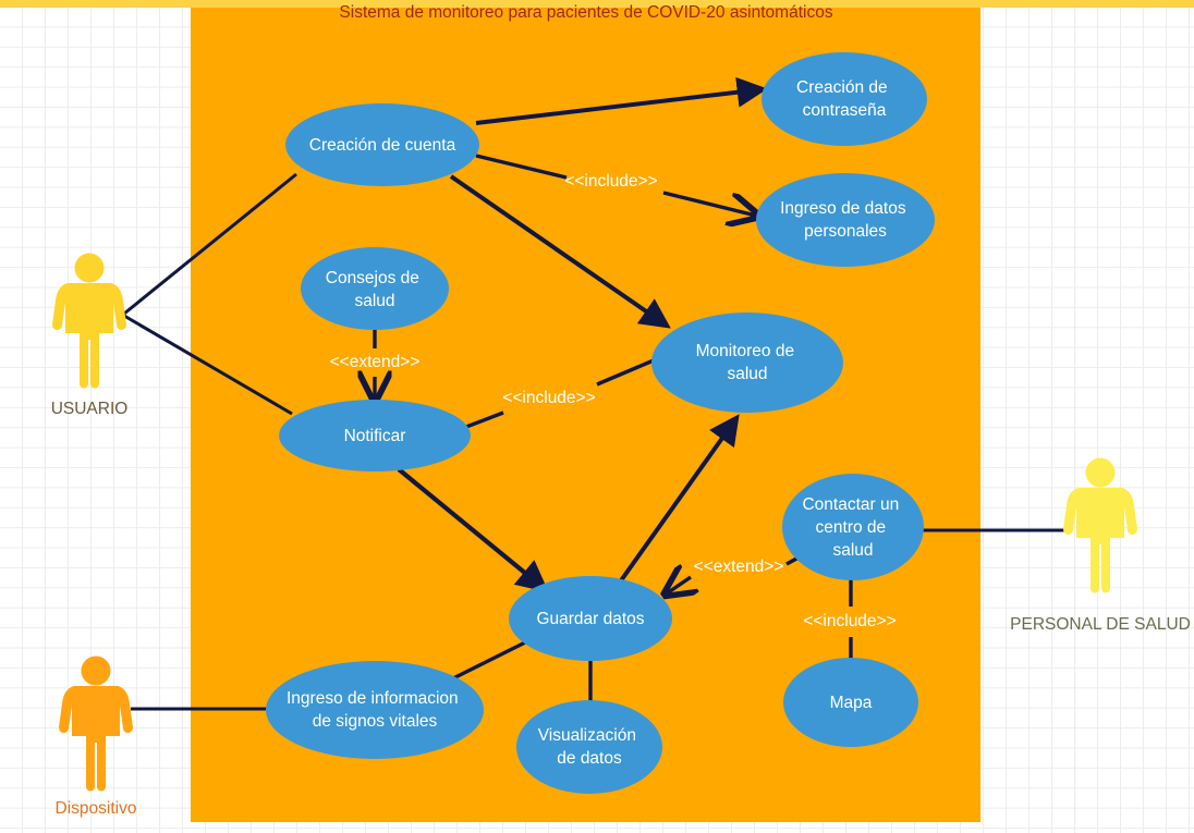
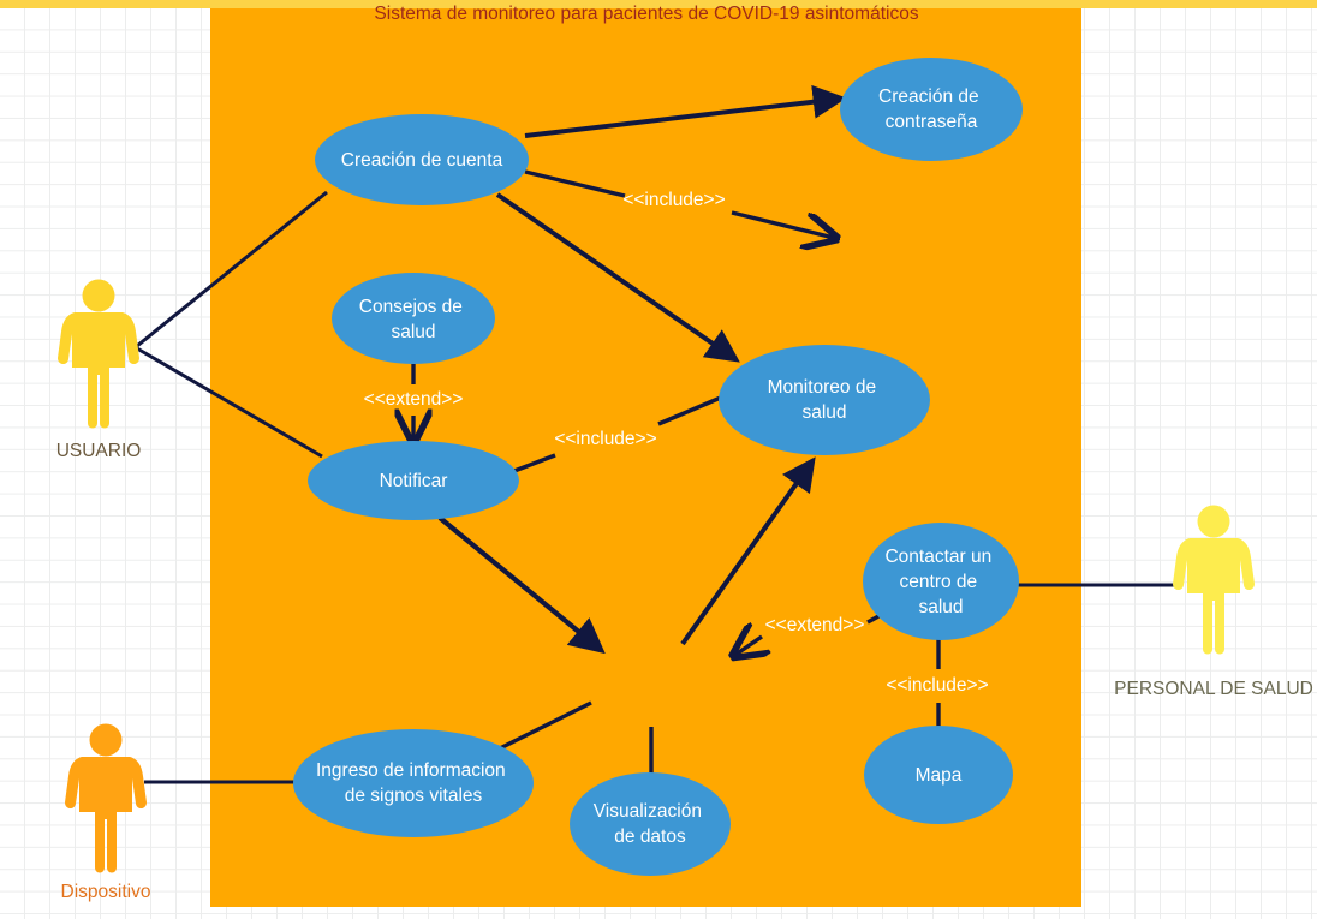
- Sistema de monitoreo para pacientes de COVID-20 asintomáticos
+ Sistema de monitoreo para pacientes de COVID-19 asintomáticos
  Creación de cuenta
  Creación de contraseña
- Ingreso de datos personales
  Consejos de salud
  Monitoreo de salud
  Notificar
  Contactar un centro de salud
- Guardar datos
  Mapa
  Ingreso de informacion de signos vitales
  Visualización de datos
  <<include>>
  <<extend>>
  <<include>>
  <<extend>>
  <<include>>
  USUARIO
  Dispositivo
  PERSONAL DE SALUD
